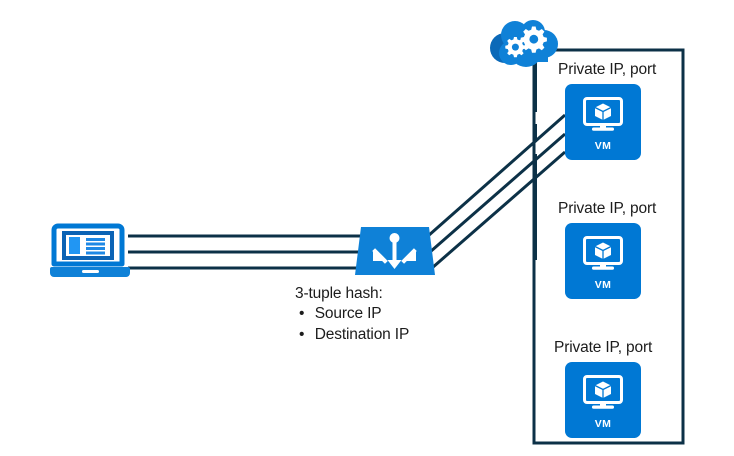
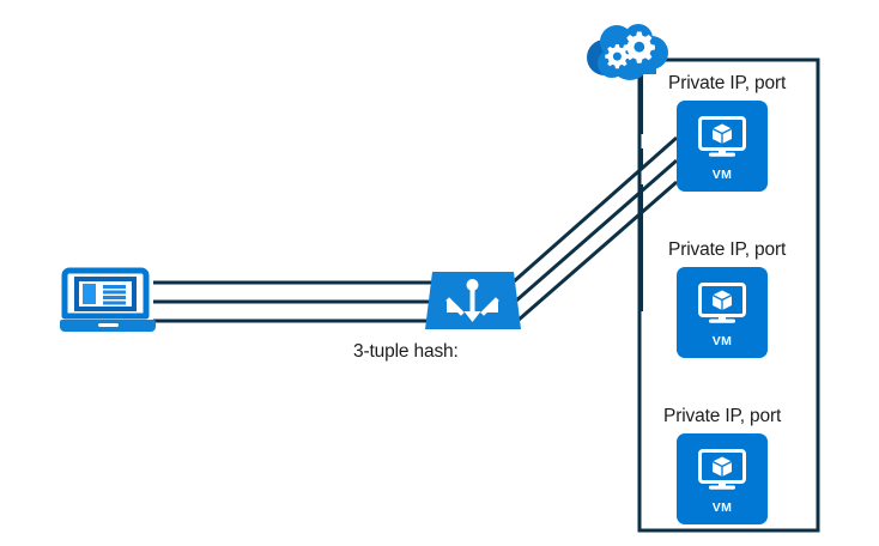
  Private IP, port
  VM
  Private IP, port
  VM
  Private IP, port
  VM
  3-tuple hash:
- • Source IP
- • Destination IP
